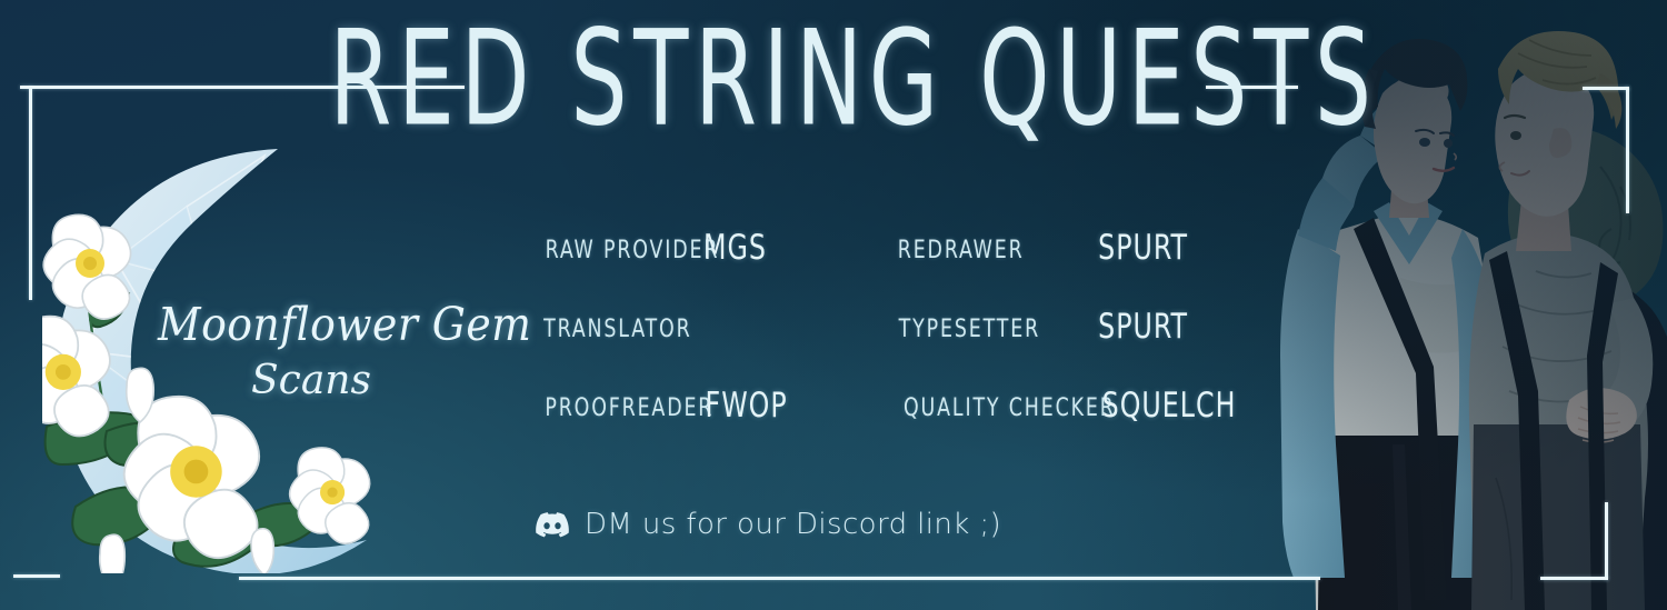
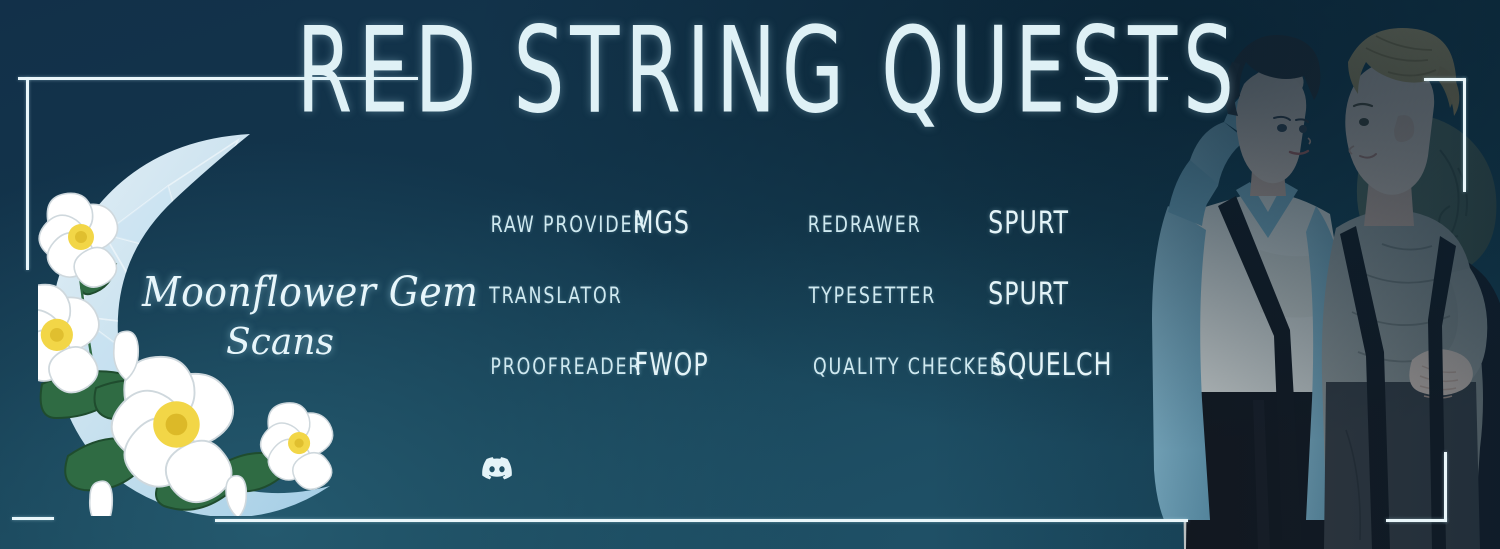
  Moonflower Gem
  Scans
  RED STRING QUESTS
  RAW PROVIDER
  MGS
  REDRAWER
  SPURT
  TRANSLATOR
  TYPESETTER
  SPURT
  PROOFREADER
  FWOP
  QUALITY CHECKER
  SQUELCH
- DM us for our Discord link ;)
